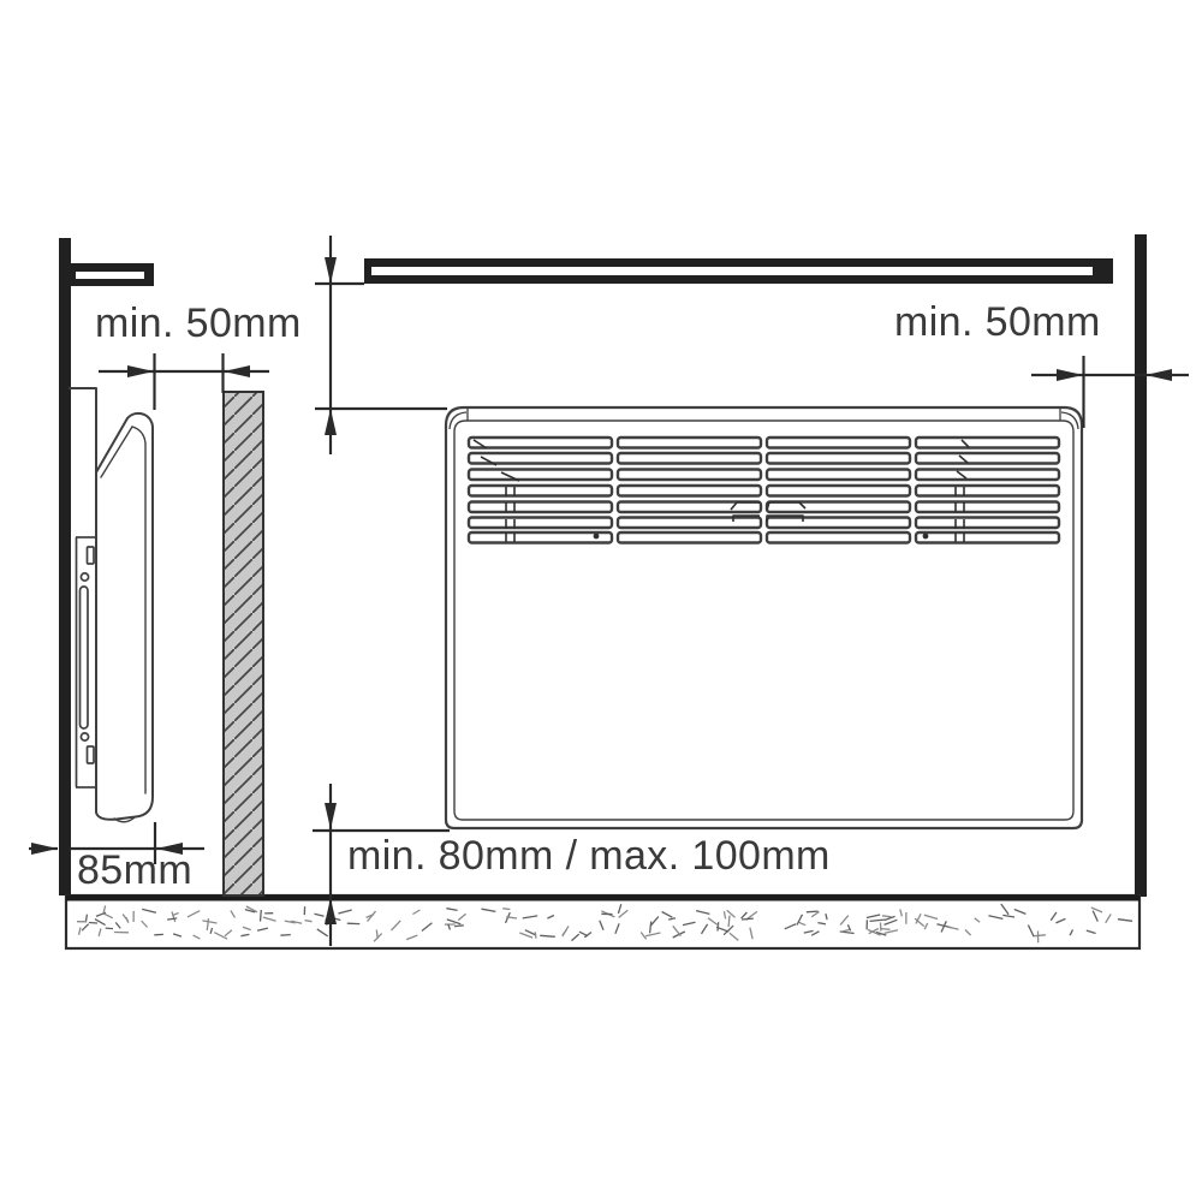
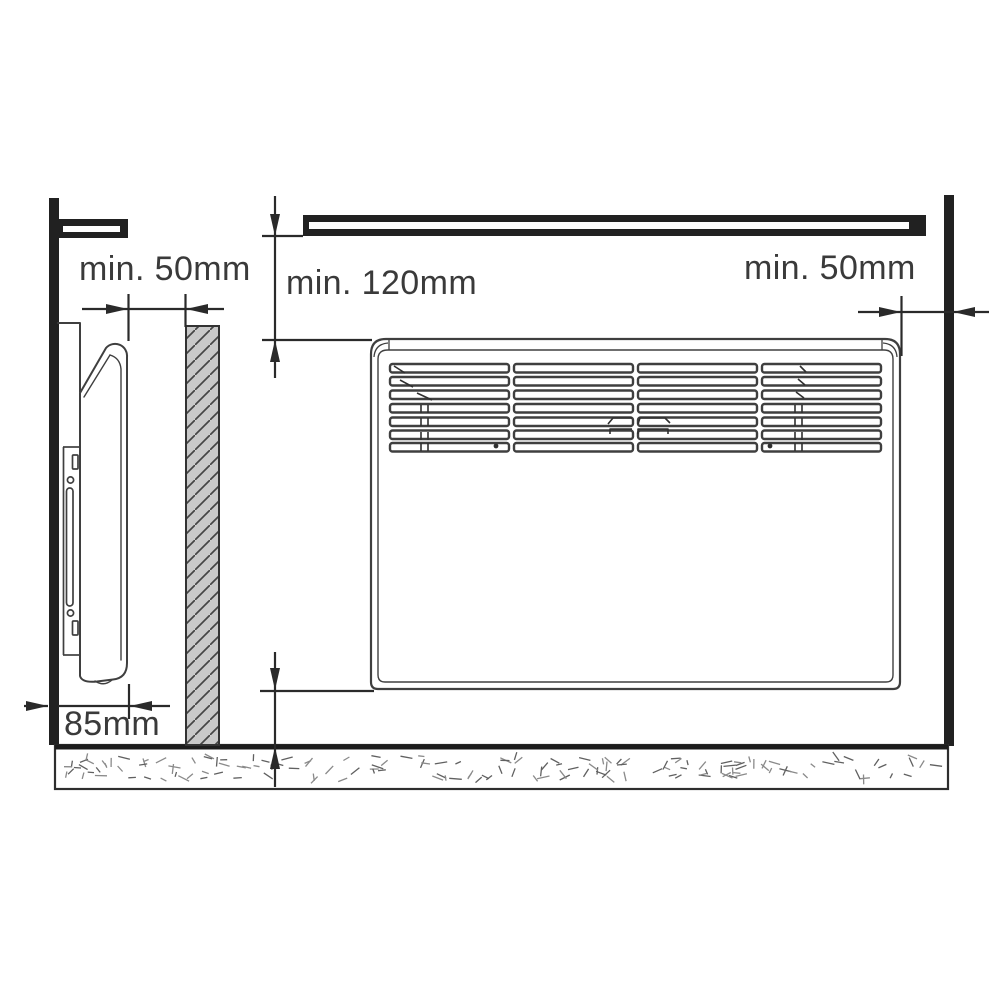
  min. 50mm
+ min. 120mm
  min. 50mm
  85mm
- min. 80mm / max. 100mm
